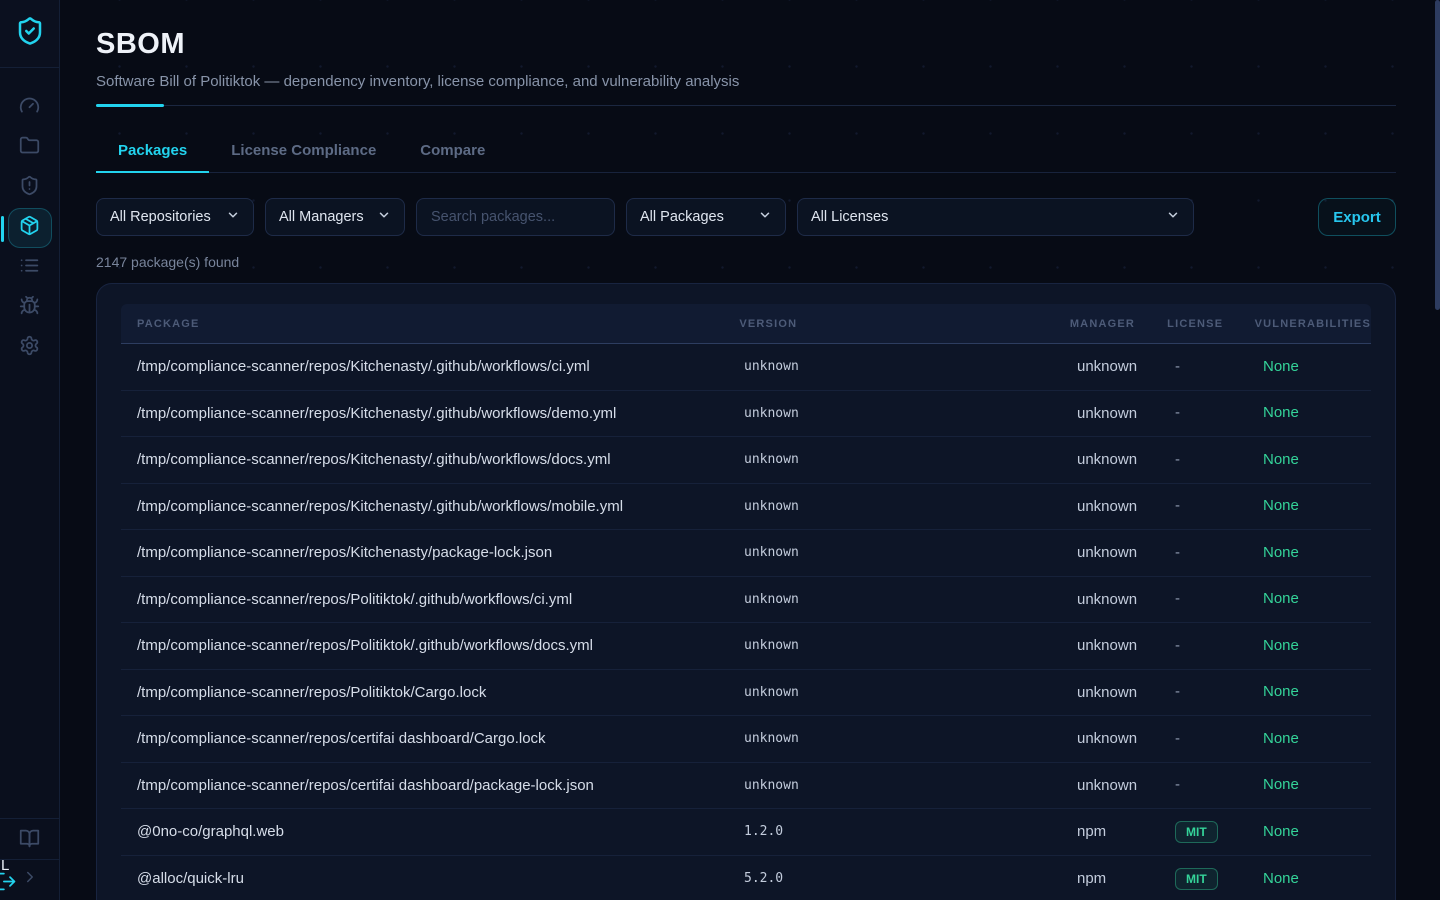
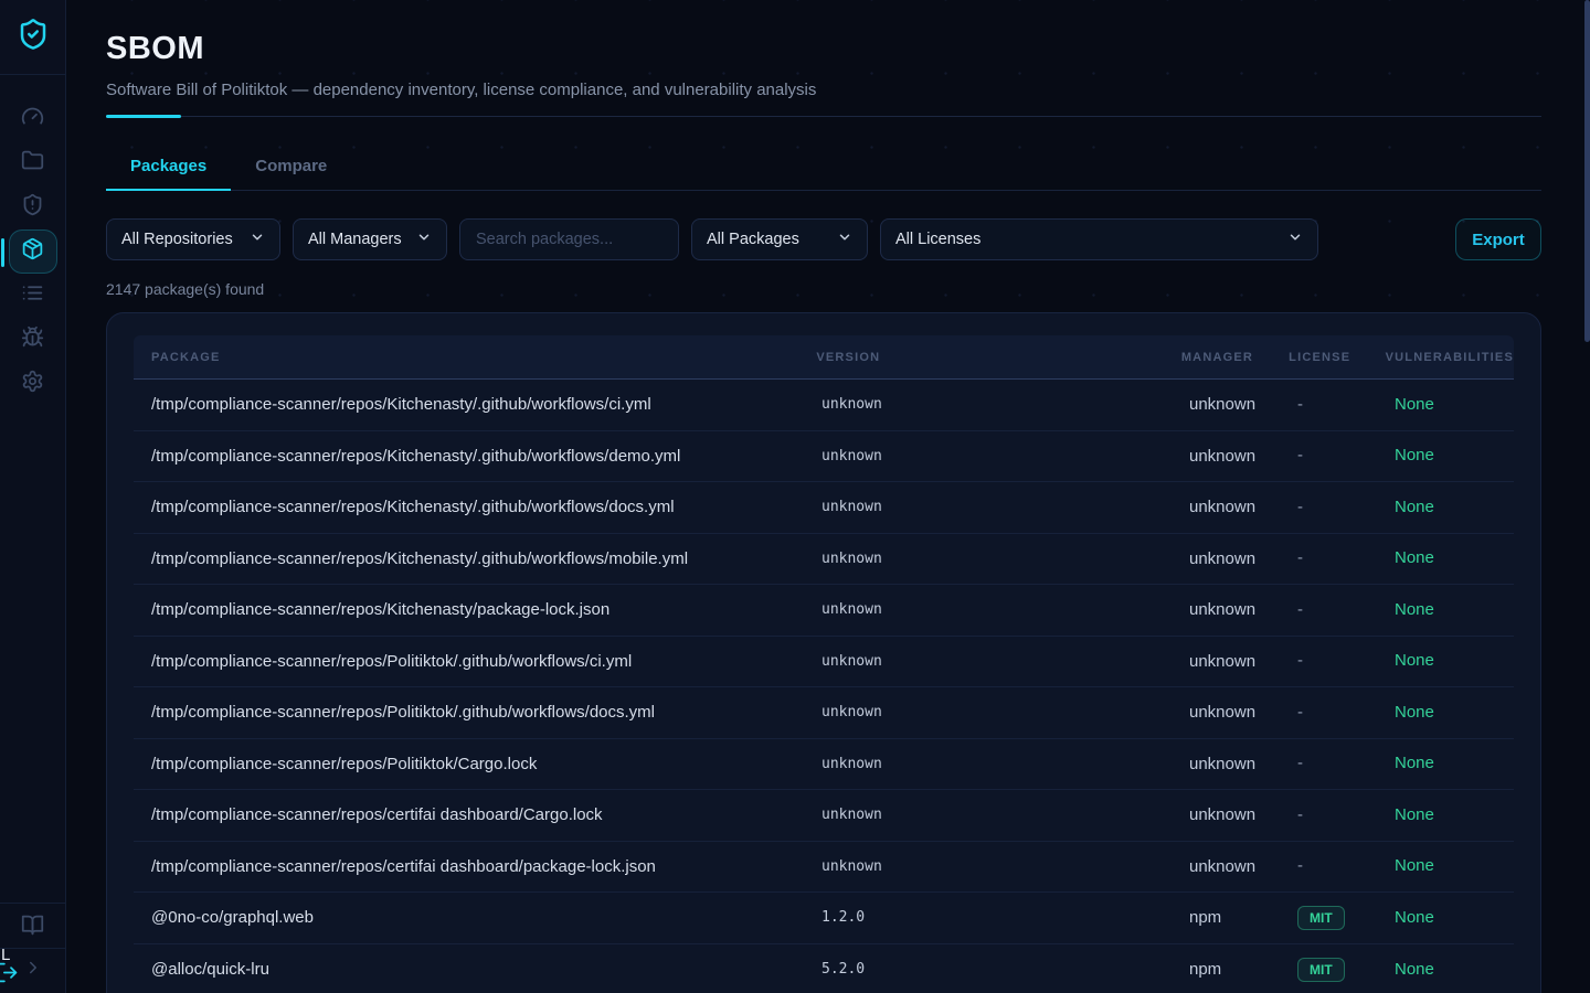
  L
  SBOM
  Software Bill of Politiktok — dependency inventory, license compliance, and vulnerability analysis
  Packages
- License Compliance
  Compare
  All Repositories
  All Managers
  Search packages...
  All Packages
  All Licenses
  Export
  2147 package(s) found
  PACKAGE
  VERSION
  MANAGER
  LICENSE
  VULNERABILITIES
  /tmp/compliance-scanner/repos/Kitchenasty/.github/workflows/ci.yml
  unknown
  unknown
  -
  None
  /tmp/compliance-scanner/repos/Kitchenasty/.github/workflows/demo.yml
  unknown
  unknown
  -
  None
  /tmp/compliance-scanner/repos/Kitchenasty/.github/workflows/docs.yml
  unknown
  unknown
  -
  None
  /tmp/compliance-scanner/repos/Kitchenasty/.github/workflows/mobile.yml
  unknown
  unknown
  -
  None
  /tmp/compliance-scanner/repos/Kitchenasty/package-lock.json
  unknown
  unknown
  -
  None
  /tmp/compliance-scanner/repos/Politiktok/.github/workflows/ci.yml
  unknown
  unknown
  -
  None
  /tmp/compliance-scanner/repos/Politiktok/.github/workflows/docs.yml
  unknown
  unknown
  -
  None
  /tmp/compliance-scanner/repos/Politiktok/Cargo.lock
  unknown
  unknown
  -
  None
  /tmp/compliance-scanner/repos/certifai dashboard/Cargo.lock
  unknown
  unknown
  -
  None
  /tmp/compliance-scanner/repos/certifai dashboard/package-lock.json
  unknown
  unknown
  -
  None
  @0no-co/graphql.web
  1.2.0
  npm
  MIT
  None
  @alloc/quick-lru
  5.2.0
  npm
  MIT
  None
